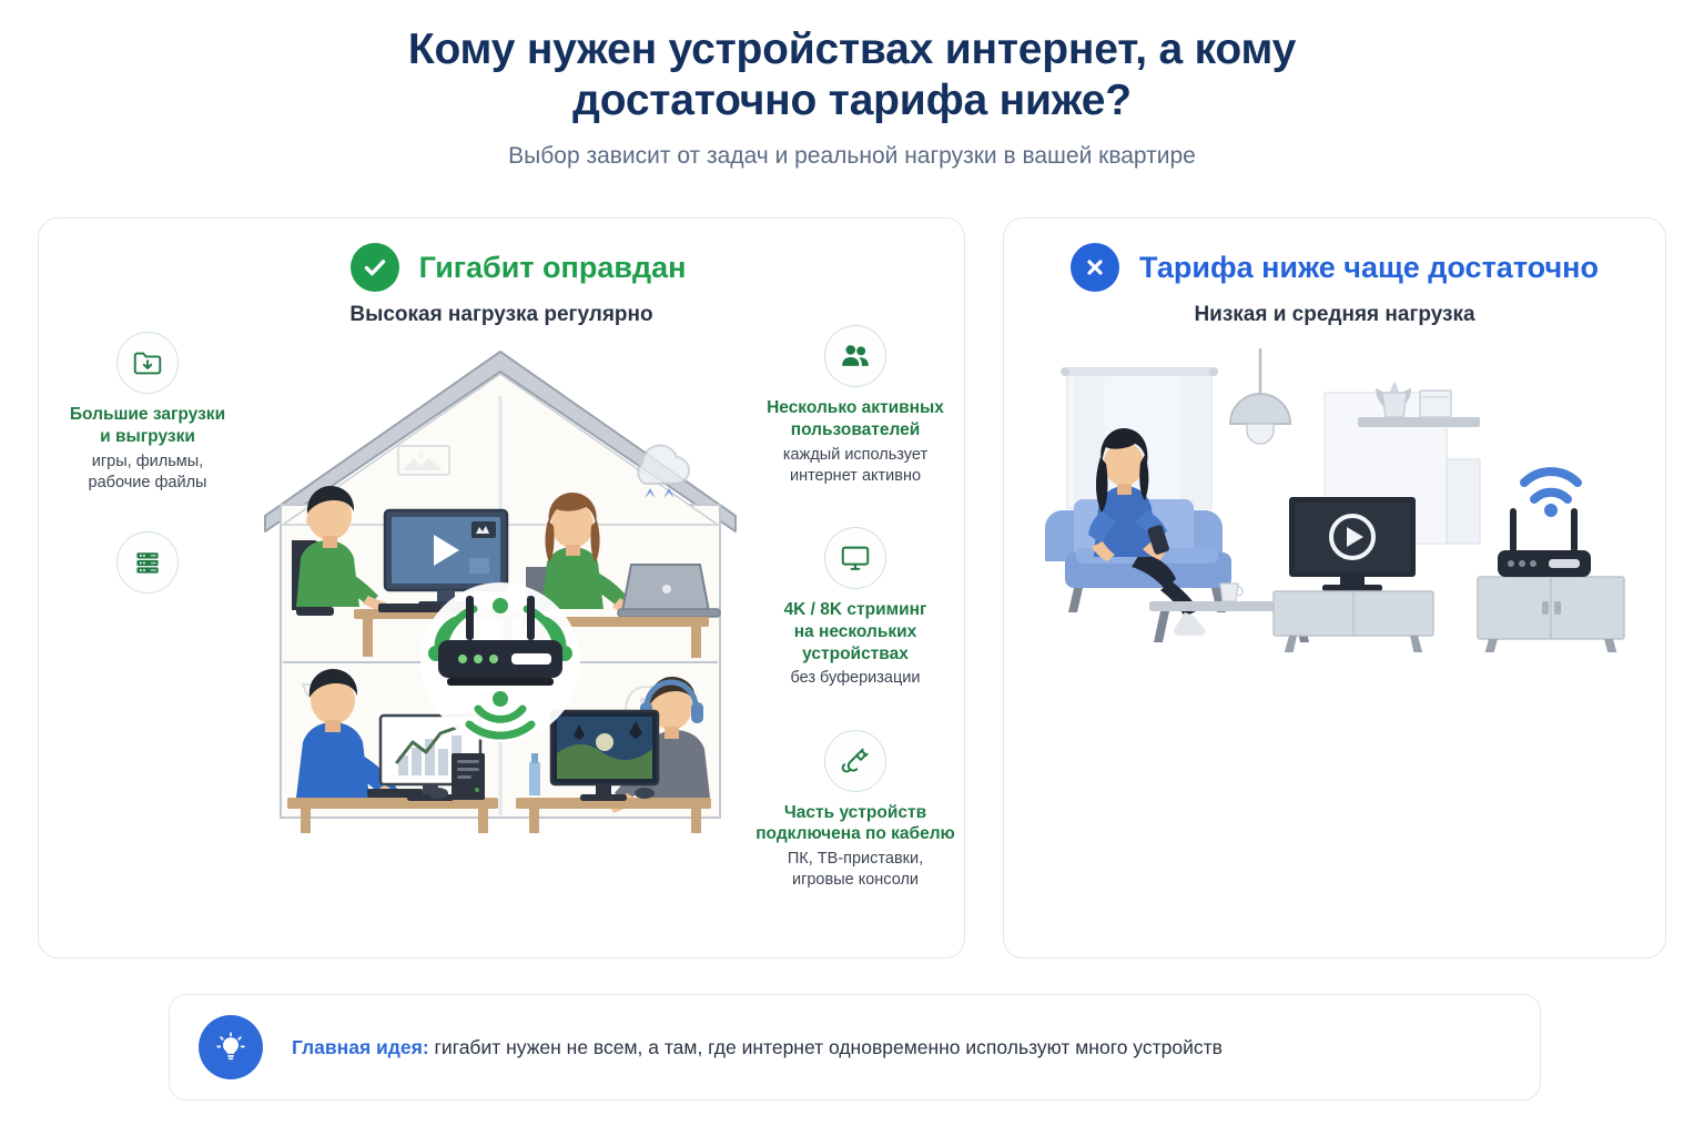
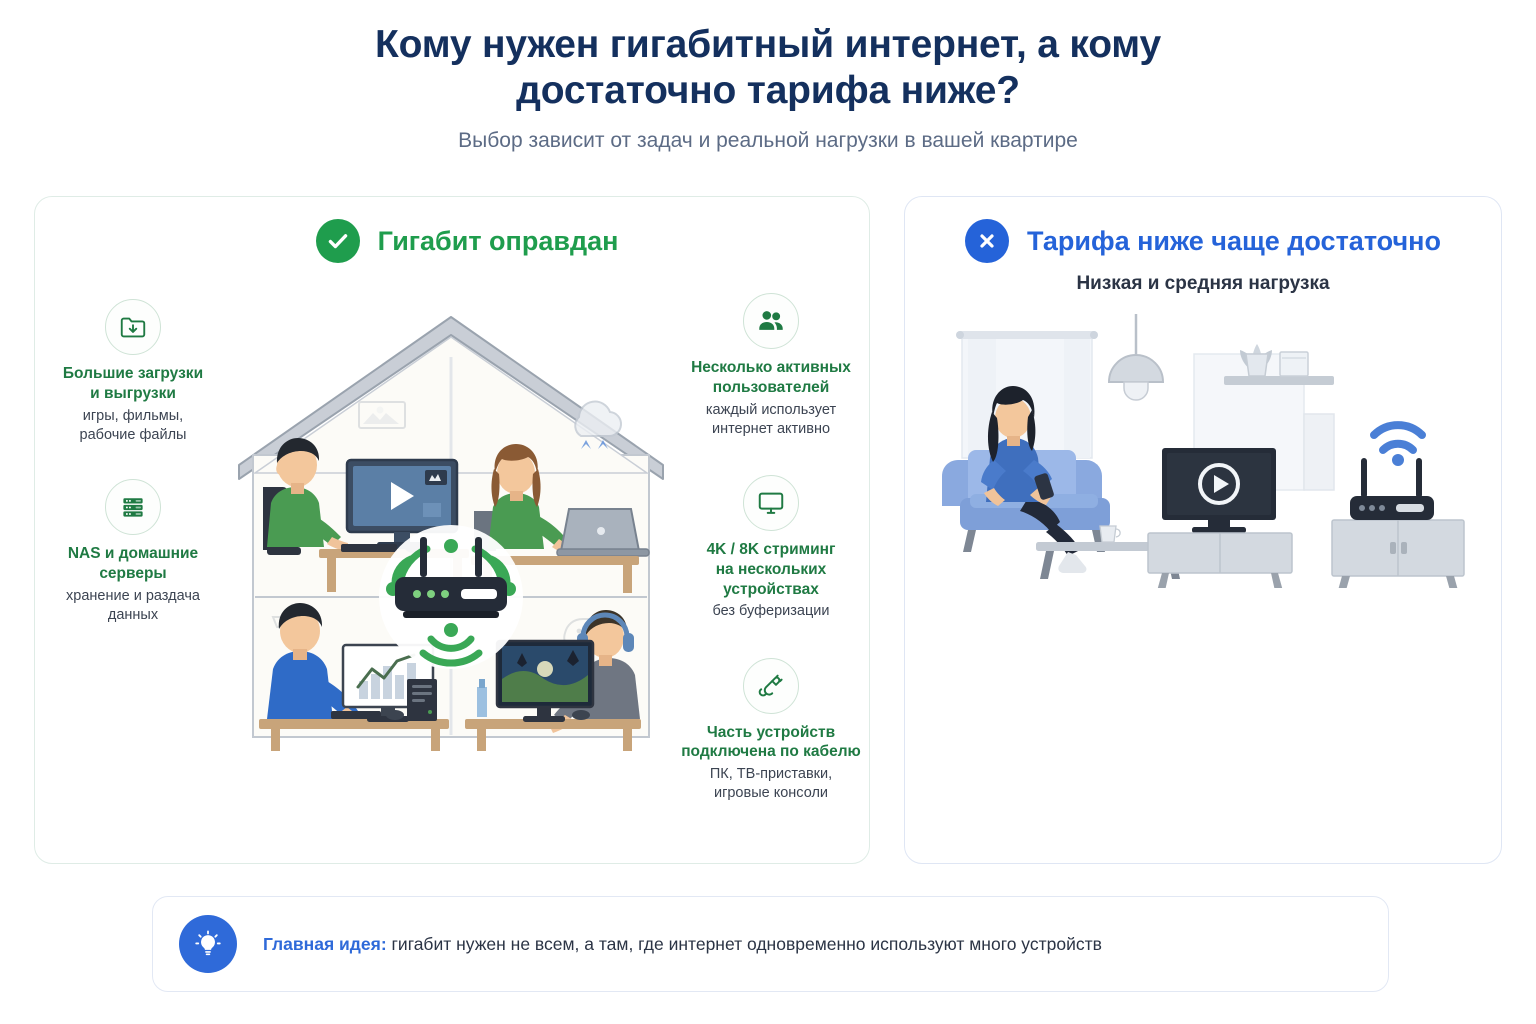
- Кому нужен устройствах интернет, а кому
+ Кому нужен гигабитный интернет, а кому
  достаточно тарифа ниже?
  Выбор зависит от задач и реальной нагрузки в вашей квартире
  Гигабит оправдан
- Высокая нагрузка регулярно
  Большие загрузки
  и выгрузки
  игры, фильмы,
  рабочие файлы
+ NAS и домашние
+ серверы
+ хранение и раздача
+ данных
  Несколько активных
  пользователей
  каждый использует
  интернет активно
  4K / 8K стриминг
  на нескольких
  устройствах
  без буферизации
  Часть устройств
  подключена по кабелю
  ПК, ТВ-приставки,
  игровые консоли
  Тарифа ниже чаще достаточно
  Низкая и средняя нагрузка
  Главная идея: гигабит нужен не всем, а там, где интернет одновременно используют много устройств
